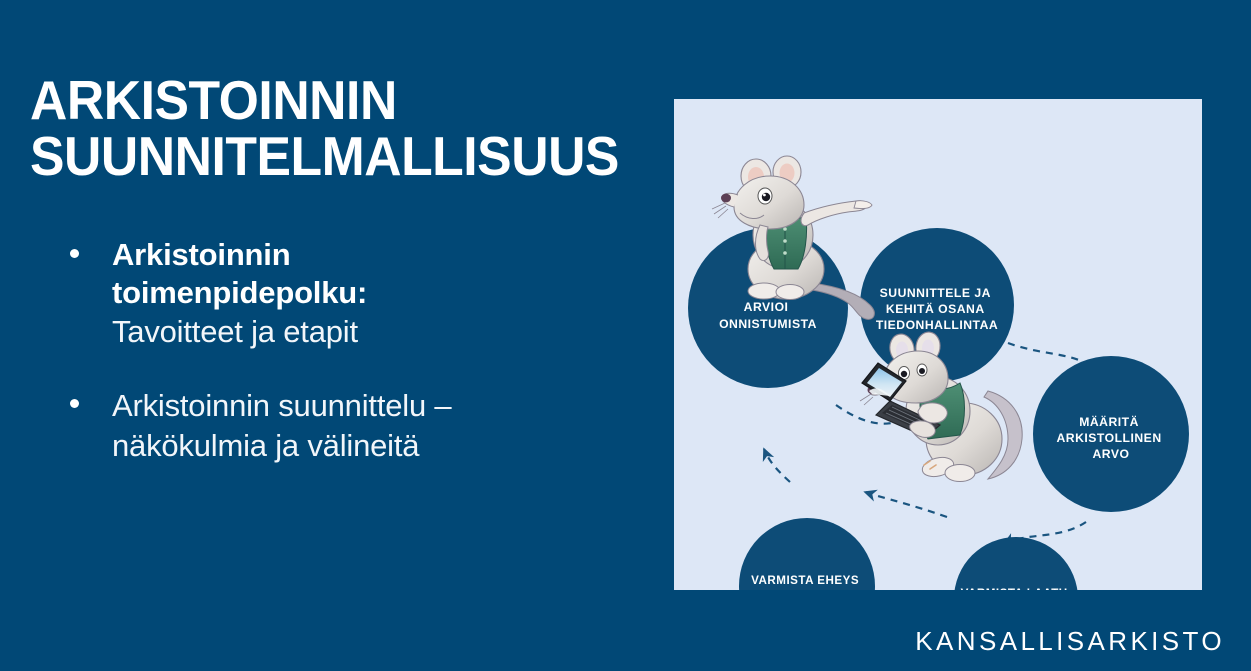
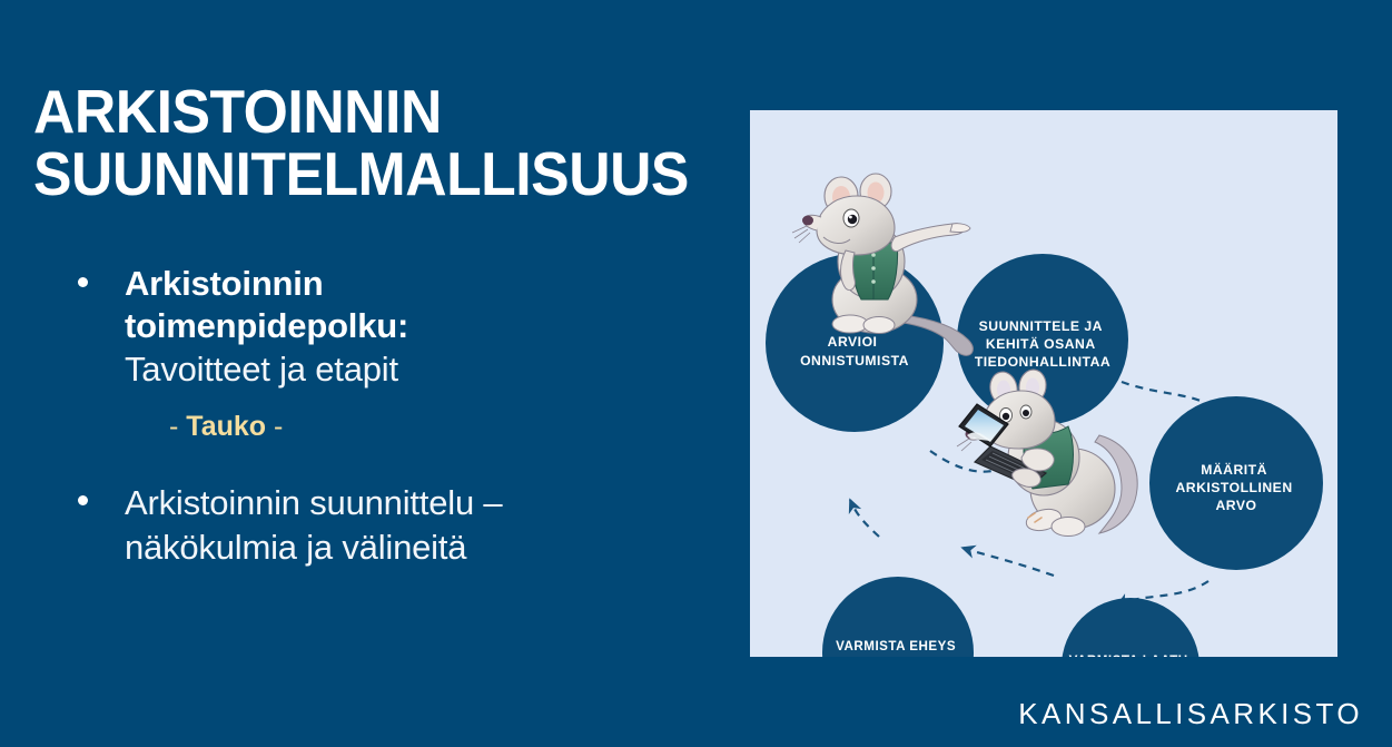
  ARKISTOINNIN
  SUUNNITELMALLISUUS
  Arkistoinnin
  toimenpidepolku:
  Tavoitteet ja etapit
+ - Tauko -
  Arkistoinnin suunnittelu –
  näkökulmia ja välineitä
  SUUNNITTELE JA KEHITÄ OSANA TIEDONHALLINTAA
  MÄÄRITÄ ARKISTOLLINEN ARVO
  ARVIOI ONNISTUMISTA
  KANSALLISARKISTO
